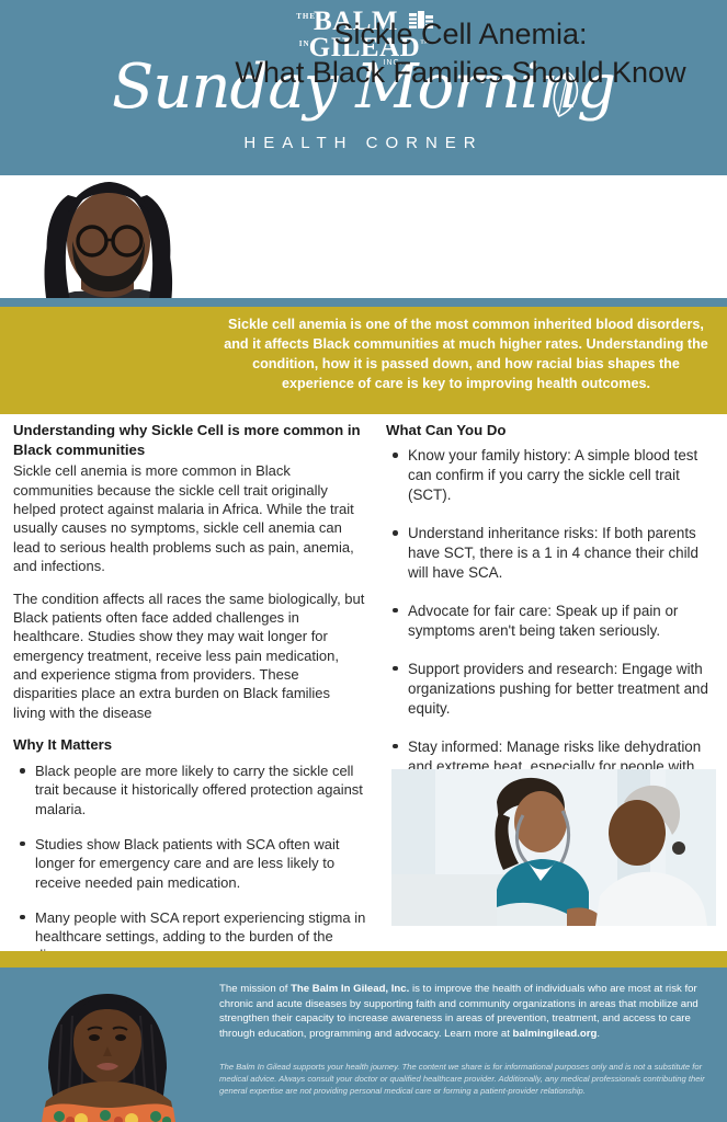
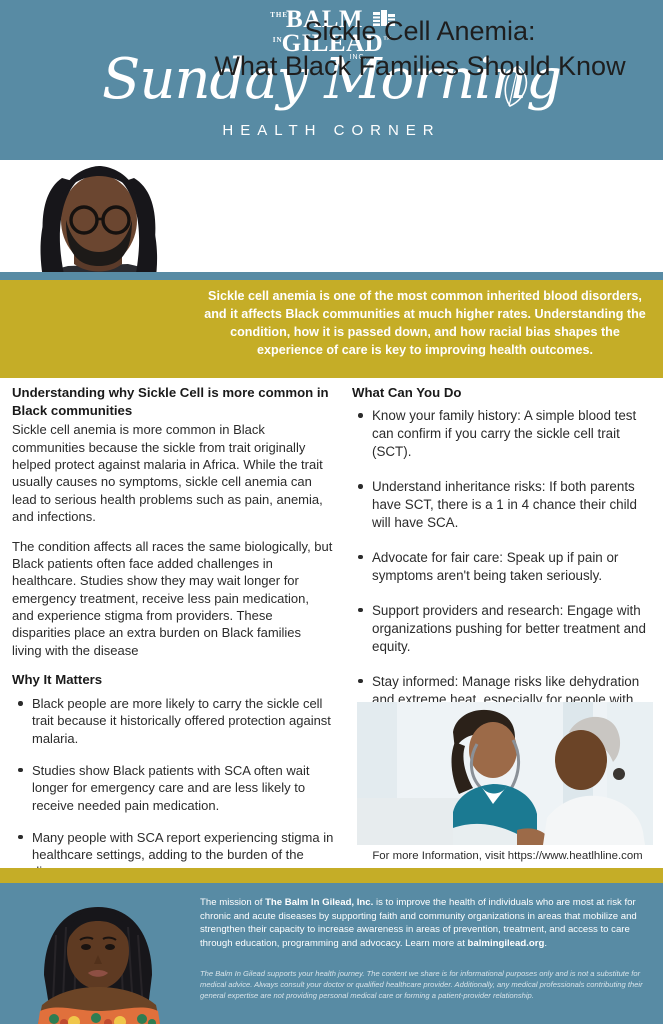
  THEBALM
  INGILEAD™
  Sunday Morning
  HEALTH CORNER
  Sickle Cell Anemia:
  What Black Families Should Know
  Sickle cell anemia is one of the most common inherited blood disorders, and it affects Black communities at much higher rates. Understanding the condition, how it is passed down, and how racial bias shapes the experience of care is key to improving health outcomes.
  Understanding why Sickle Cell is more common in Black communities
- Sickle cell anemia is more common in Black communities because the sickle cell trait originally helped protect against malaria in Africa. While the trait usually causes no symptoms, sickle cell anemia can lead to serious health problems such as pain, anemia, and infections.
+ Sickle cell anemia is more common in Black communities because the sickle from trait originally helped protect against malaria in Africa. While the trait usually causes no symptoms, sickle cell anemia can lead to serious health problems such as pain, anemia, and infections.
  The condition affects all races the same biologically, but Black patients often face added challenges in healthcare. Studies show they may wait longer for emergency treatment, receive less pain medication, and experience stigma from providers. These disparities place an extra burden on Black families living with the disease
  Why It Matters
  Black people are more likely to carry the sickle cell trait because it historically offered protection against malaria.
  Studies show Black patients with SCA often wait longer for emergency care and are less likely to receive needed pain medication.
  Many people with SCA report experiencing stigma in healthcare settings, adding to the burden of the
  What Can You Do
  Know your family history: A simple blood test can confirm if you carry the sickle cell trait (SCT).
  Understand inheritance risks: If both parents have SCT, there is a 1 in 4 chance their child will have SCA.
  Advocate for fair care: Speak up if pain or symptoms aren't being taken seriously.
  Support providers and research: Engage with organizations pushing for better treatment and equity.
  Stay informed: Manage risks like dehydration and extreme heat, especially for people with
+ For more Information, visit https://www.heatlhline.com
  The mission of The Balm In Gilead, Inc. is to improve the health of individuals who are most at risk for chronic and acute diseases by supporting faith and community organizations in areas that mobilize and strengthen their capacity to increase awareness in areas of prevention, treatment, and access to care through education, programming and advocacy. Learn more at balmingilead.org.
  The Balm In Gilead supports your health journey. The content we share is for informational purposes only and is not a substitute for medical advice. Always consult your doctor or qualified healthcare provider. Additionally, any medical professionals contributing their general expertise are not providing personal medical care or forming a patient-provider relationship.
